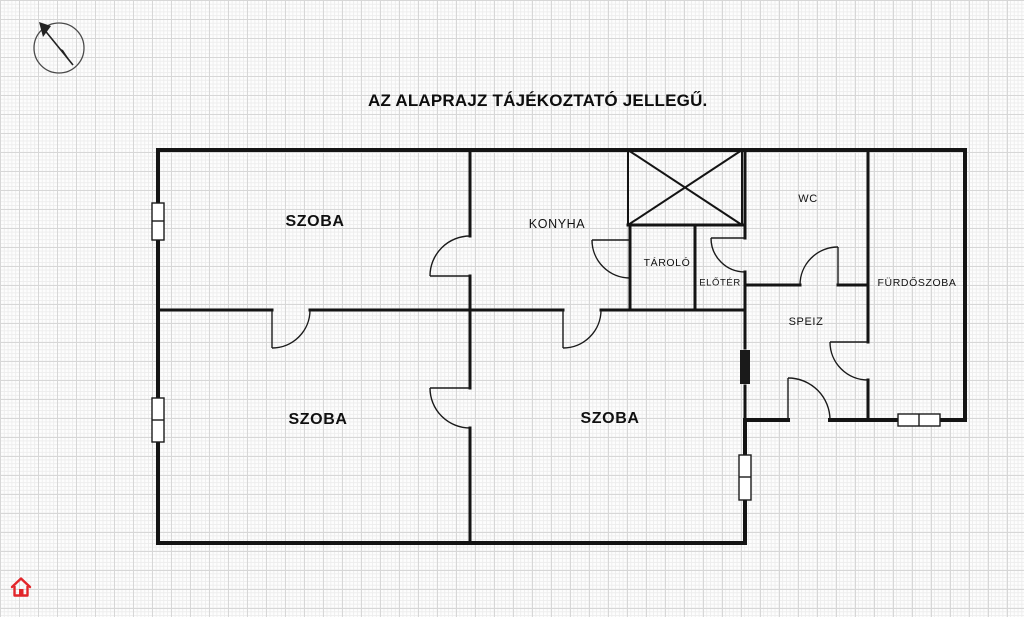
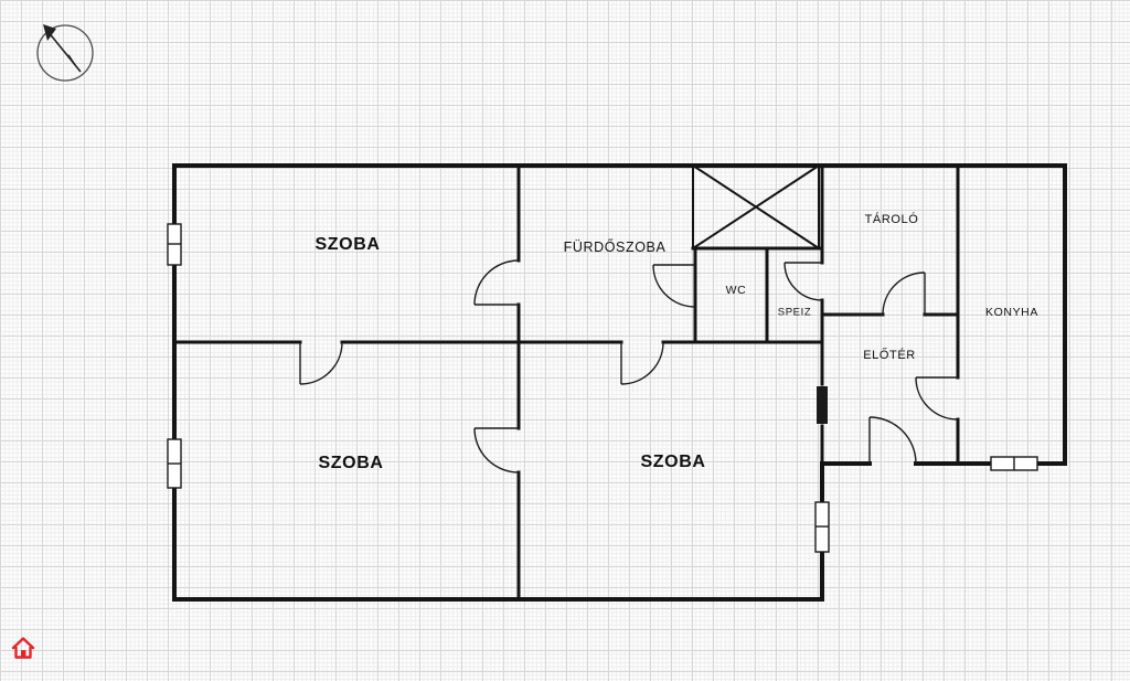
- AZ ALAPRAJZ TÁJÉKOZTATÓ JELLEGŰ.
  SZOBA
- KONYHA
+ FÜRDŐSZOBA
- TÁROLÓ
+ WC
- ELŐTÉR
+ SPEIZ
- WC
+ TÁROLÓ
- FÜRDŐSZOBA
+ KONYHA
- SPEIZ
+ ELŐTÉR
  SZOBA
  SZOBA
